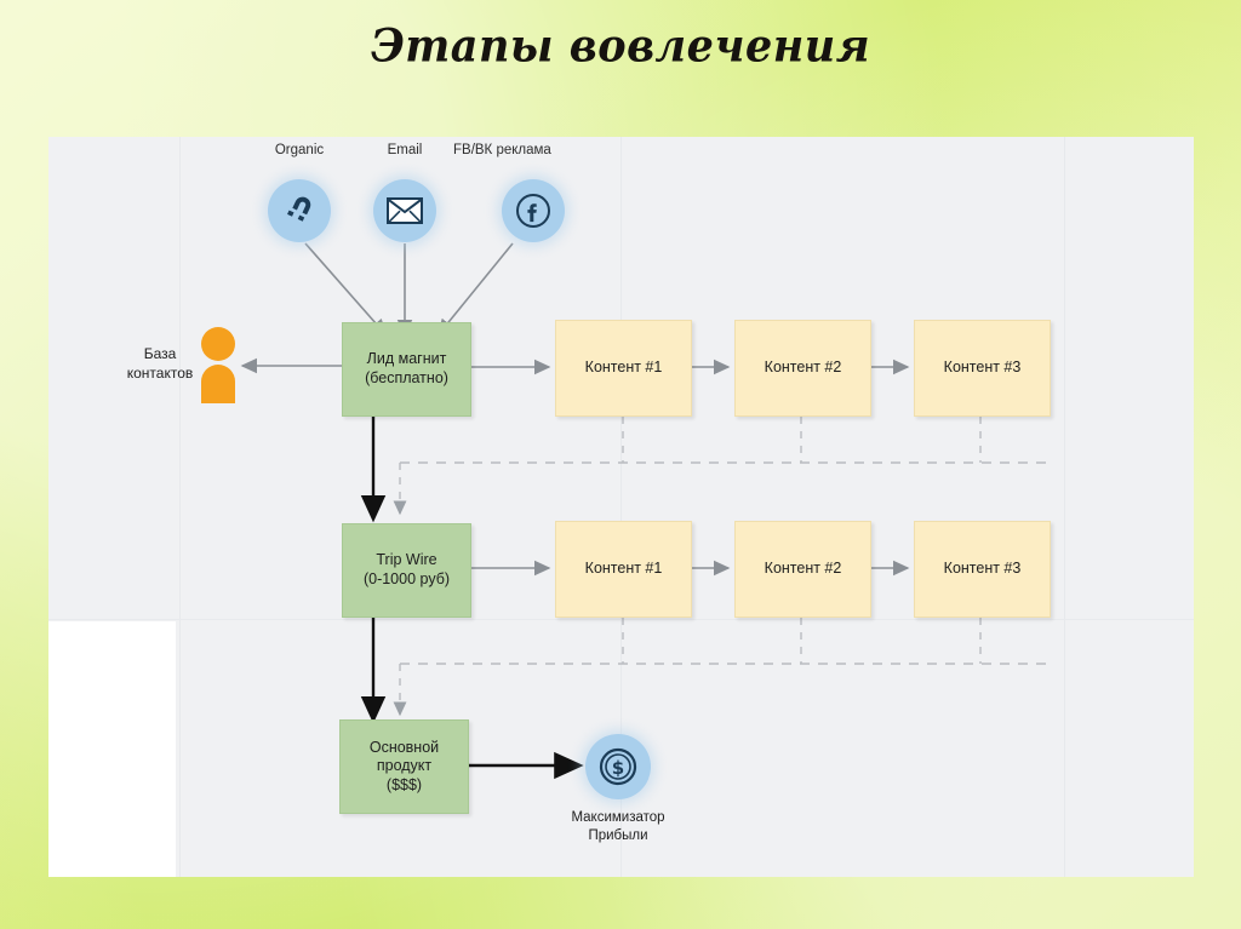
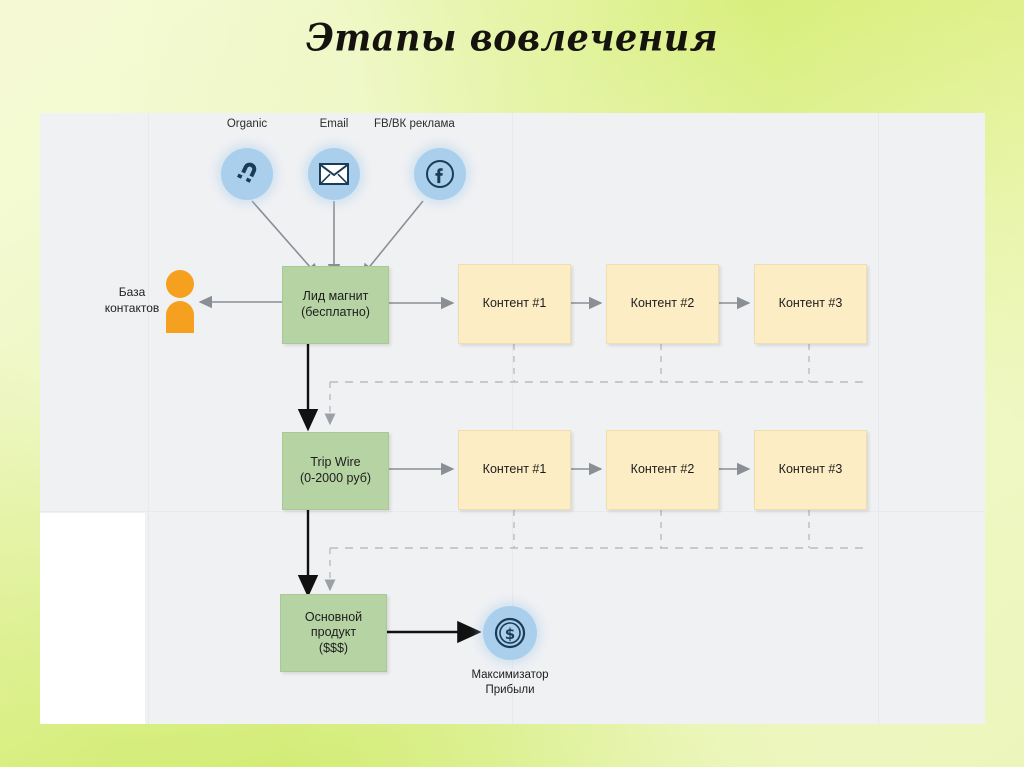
  Этапы вовлечения
  Organic
  Email
  FB/ВК реклама
  База
  контактов
  Лид магнит
  (бесплатно)
  Trip Wire
- (0-1000 руб)
+ (0-2000 руб)
  Основной
  продукт
  ($$$)
  Контент #1
  Контент #2
  Контент #3
  Контент #1
  Контент #2
  Контент #3
  $
  Максимизатор
  Прибыли
